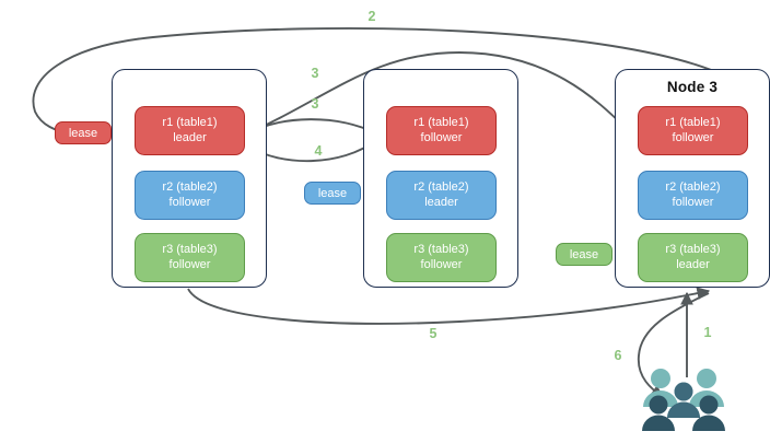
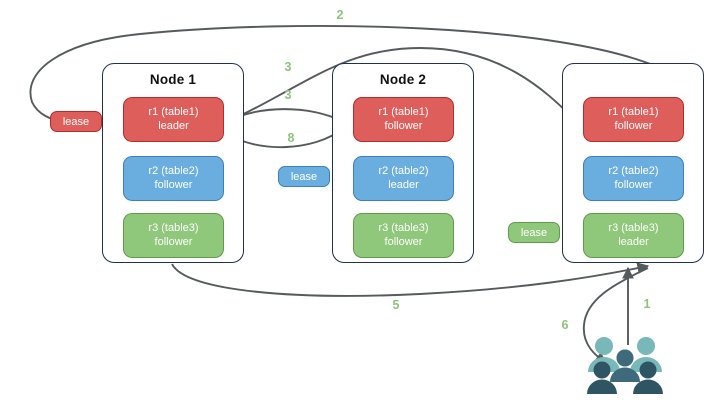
+ Node 1
  r1 (table1)
  leader
  r2 (table2)
  follower
  r3 (table3)
  follower
+ Node 2
  r1 (table1)
  follower
  r2 (table2)
  leader
  r3 (table3)
  follower
- Node 3
  r1 (table1)
  follower
  r2 (table2)
  follower
  r3 (table3)
  leader
  lease
  lease
  lease
  2
  3
  3
- 4
+ 8
  5
  1
  6
